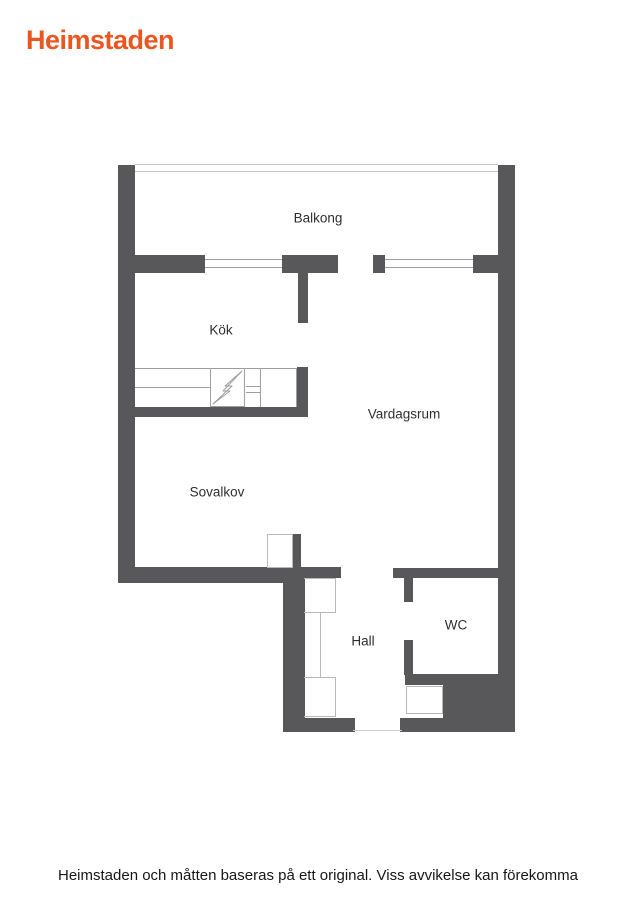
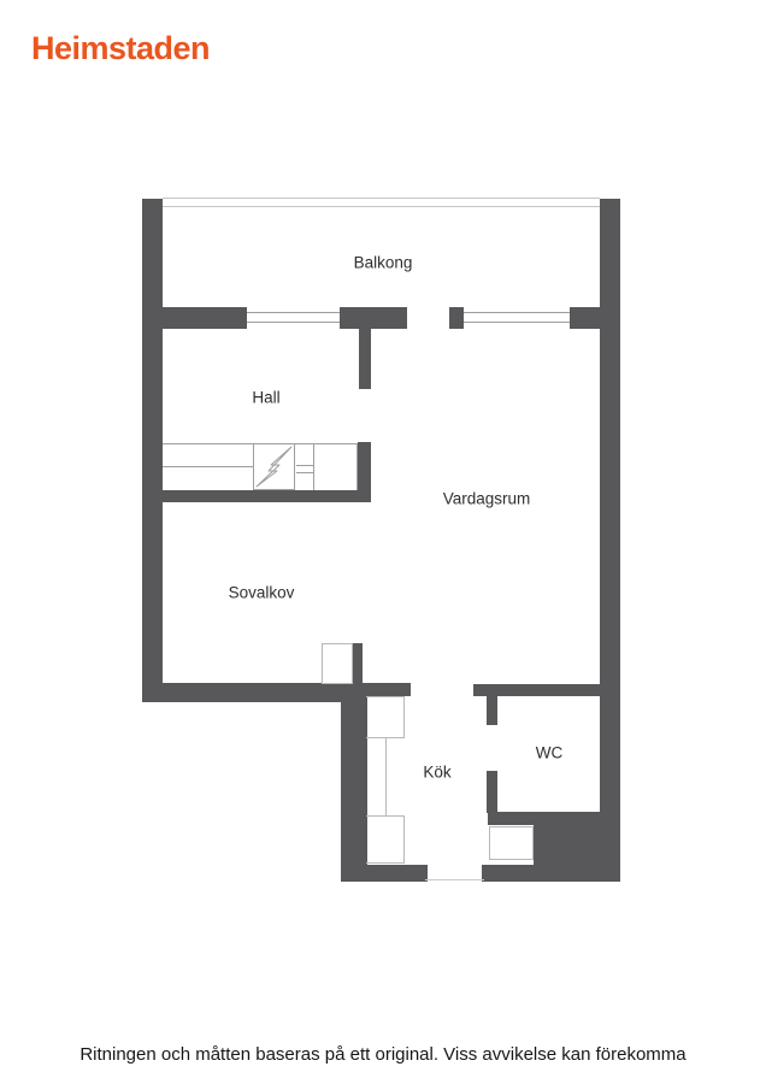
  Heimstaden
  Balkong
- Kök
+ Hall
  Vardagsrum
  Sovalkov
- Hall
+ Kök
  WC
- Heimstaden och måtten baseras på ett original. Viss avvikelse kan förekomma
+ Ritningen och måtten baseras på ett original. Viss avvikelse kan förekomma
